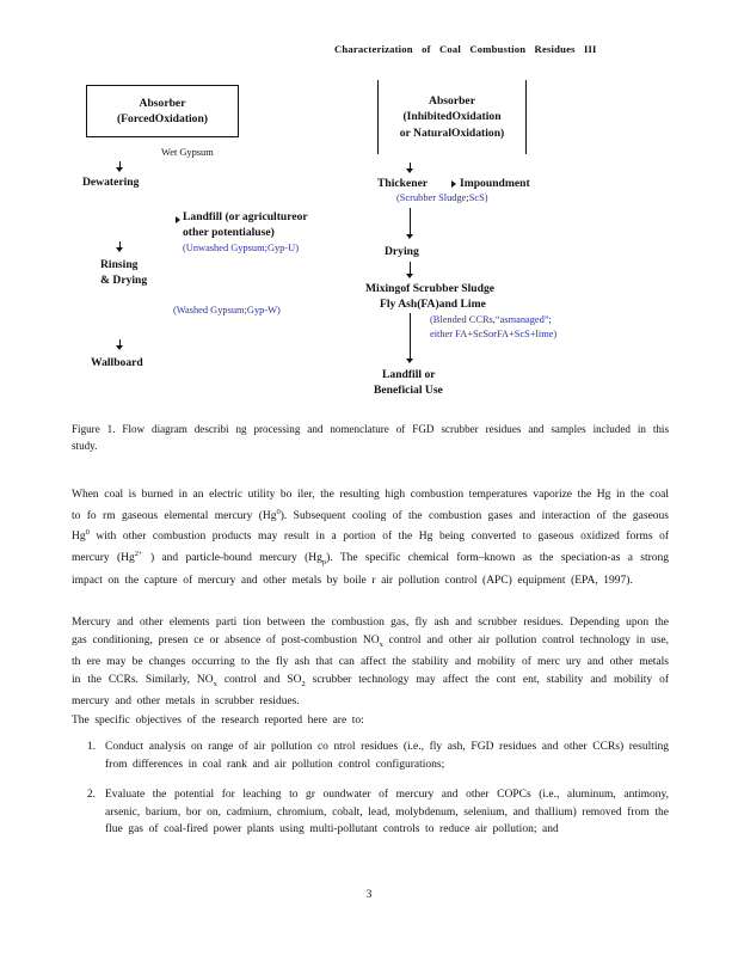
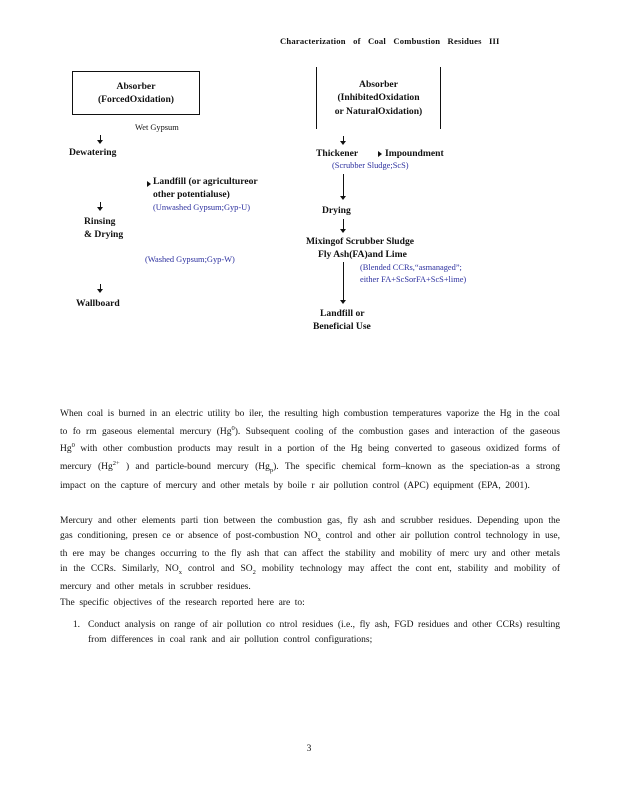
  Characterization of Coal Combustion Residues III
  Absorber
  (ForcedOxidation)
  Wet Gypsum
  Dewatering
  Landfill (or agricultureor
  other potentialuse)
  (Unwashed Gypsum;Gyp-U)
  Rinsing
  & Drying
  (Washed Gypsum;Gyp-W)
  Wallboard
  Absorber
  (InhibitedOxidation
  or NaturalOxidation)
  Thickener
  Impoundment
  (Scrubber Sludge;ScS)
  Drying
  Mixingof Scrubber Sludge
  Fly Ash(FA)and Lime
  (Blended CCRs,“asmanaged”;
  either FA+ScSorFA+ScS+lime)
  Landfill or
  Beneficial Use
- Figure 1. Flow diagram describi ng processing and nomenclature of FGD scrubber residues and samples included in this study.
- When coal is burned in an electric utility bo iler, the resulting high combustion temperatures vaporize the Hg in the coal to fo rm gaseous elemental mercury (Hg ). Subsequent cooling of the combustion gases and interaction of the gaseous Hg with other combustion products may result in a portion of the Hg being converted to gaseous oxidized forms of mercury (Hg ) and particle-bound mercury (Hg ). The specific chemical form–known as the speciation-as a strong impact on the capture of mercury and other metals by boile r air pollution control (APC) equipment (EPA, 1997).
+ When coal is burned in an electric utility bo iler, the resulting high combustion temperatures vaporize the Hg in the coal to fo rm gaseous elemental mercury (Hg ). Subsequent cooling of the combustion gases and interaction of the gaseous Hg with other combustion products may result in a portion of the Hg being converted to gaseous oxidized forms of mercury (Hg ) and particle-bound mercury (Hg ). The specific chemical form–known as the speciation-as a strong impact on the capture of mercury and other metals by boile r air pollution control (APC) equipment (EPA, 2001).
- Mercury and other elements parti tion between the combustion gas, fly ash and scrubber residues. Depending upon the gas conditioning, presen ce or absence of post-combustion NO control and other air pollution control technology in use, th ere may be changes occurring to the fly ash that can affect the stability and mobility of merc ury and other metals in the CCRs. Similarly, NO control and SO scrubber technology may affect the cont ent, stability and mobility of mercury and other metals in scrubber residues.
+ Mercury and other elements parti tion between the combustion gas, fly ash and scrubber residues. Depending upon the gas conditioning, presen ce or absence of post-combustion NO control and other air pollution control technology in use, th ere may be changes occurring to the fly ash that can affect the stability and mobility of merc ury and other metals in the CCRs. Similarly, NO control and SO mobility technology may affect the cont ent, stability and mobility of mercury and other metals in scrubber residues.
  The specific objectives of the research reported here are to:
  1.
  Conduct analysis on range of air pollution co ntrol residues (i.e., fly ash, FGD residues and other CCRs) resulting from differences in coal rank and air pollution control configurations;
- 2.
- Evaluate the potential for leaching to gr oundwater of mercury and other COPCs (i.e., aluminum, antimony, arsenic, barium, bor on, cadmium, chromium, cobalt, lead, molybdenum, selenium, and thallium) removed from the flue gas of coal-fired power plants using multi-pollutant controls to reduce air pollution; and
  3
